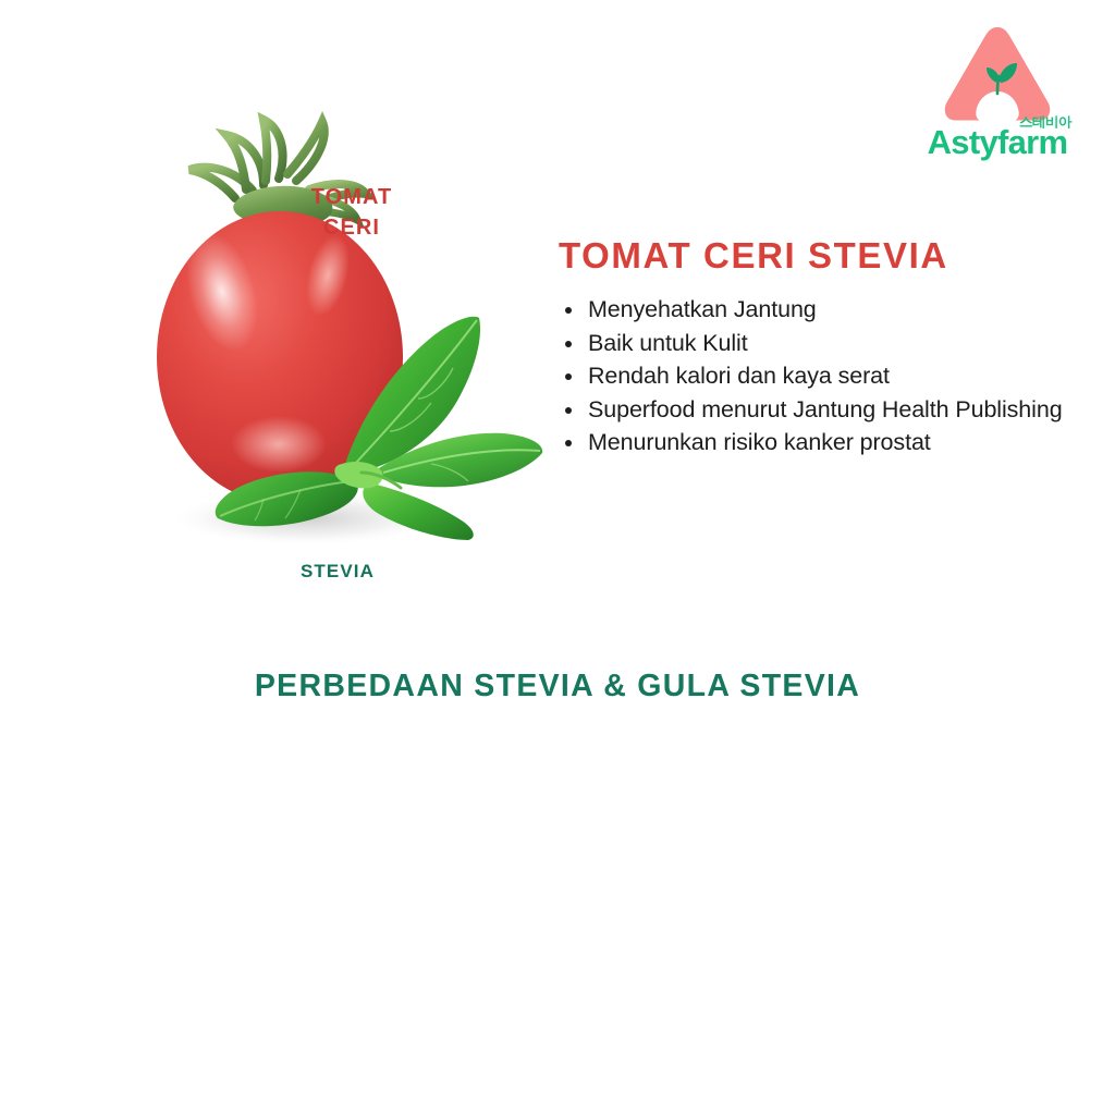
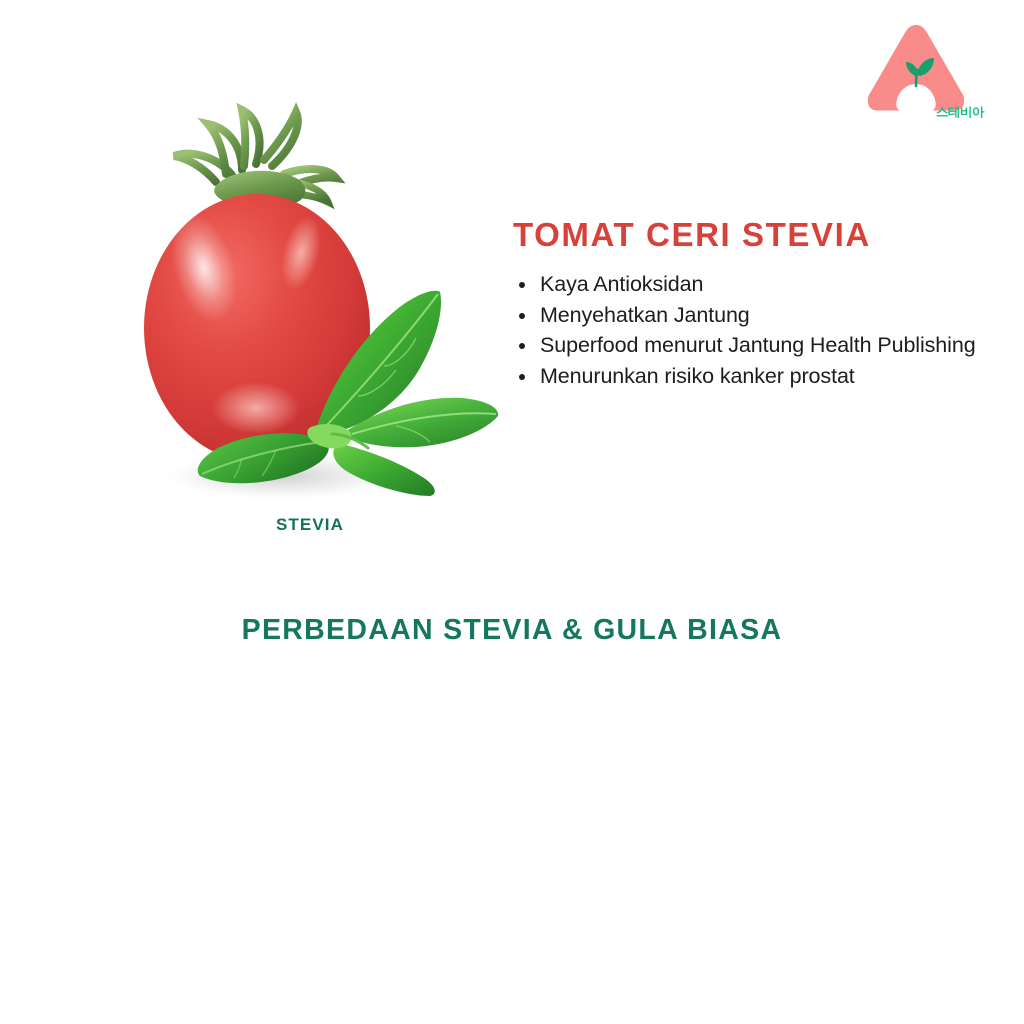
  스테비아
- Astyfarm
- TOMAT
- CERI
  STEVIA
  TOMAT CERI STEVIA
+ Kaya Antioksidan
  Menyehatkan Jantung
- Baik untuk Kulit
- Rendah kalori dan kaya serat
  Superfood menurut Jantung Health Publishing
  Menurunkan risiko kanker prostat
- PERBEDAAN STEVIA & GULA STEVIA
+ PERBEDAAN STEVIA & GULA BIASA
